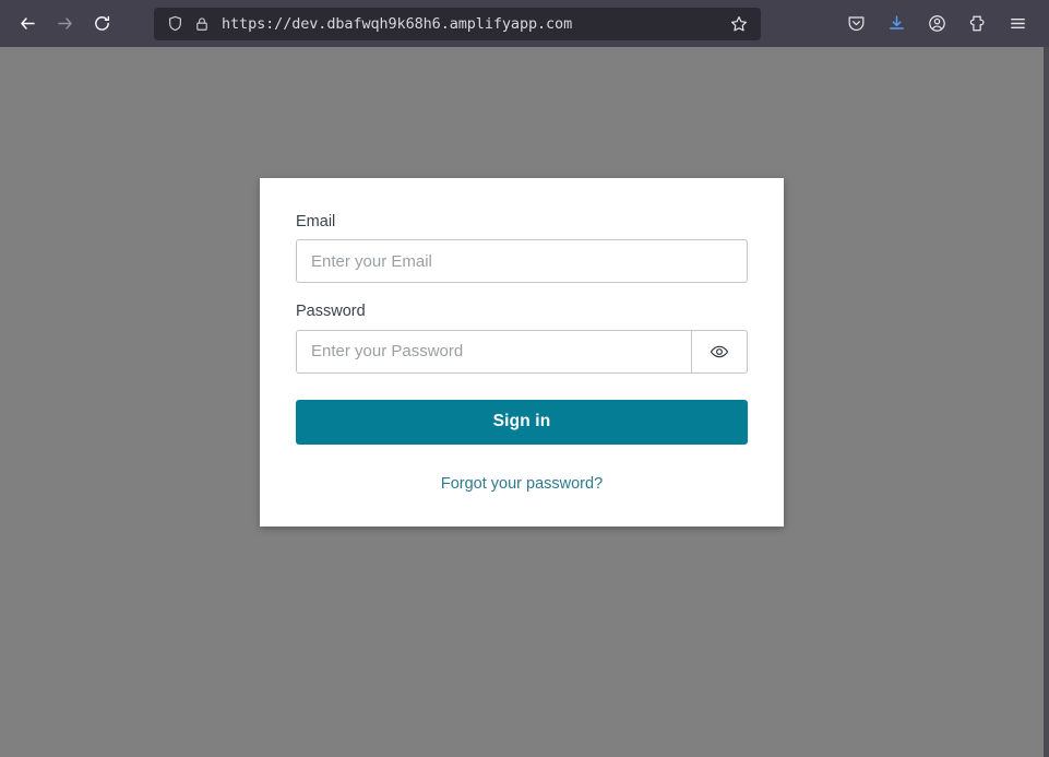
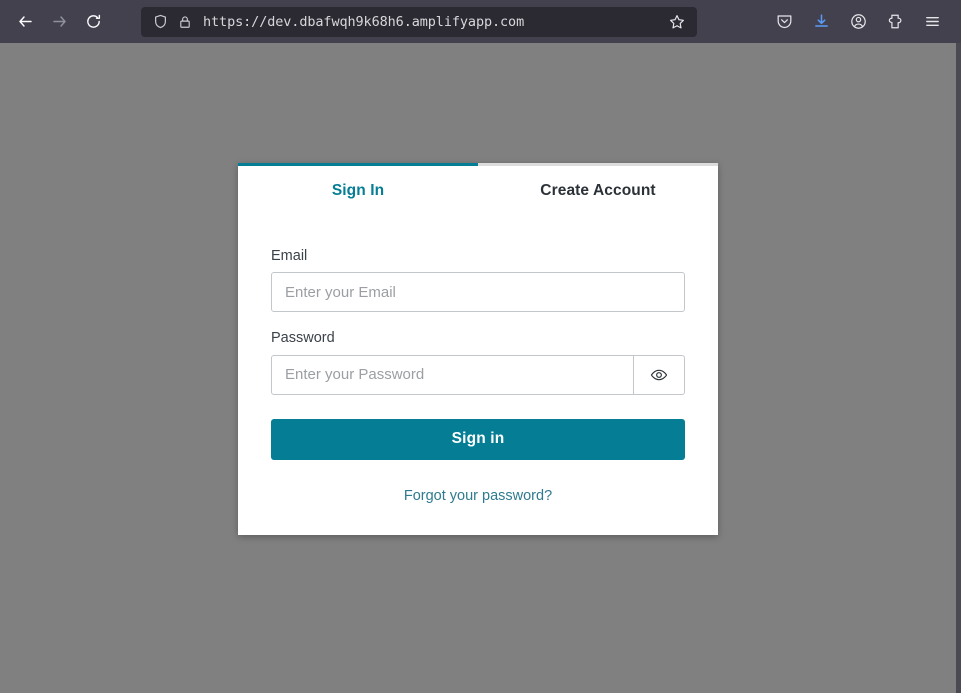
  https://dev.dbafwqh9k68h6.amplifyapp.com
+ Sign In
+ Create Account
  Email
  Enter your Email
  Password
  Enter your Password
  Sign in
  Forgot your password?
